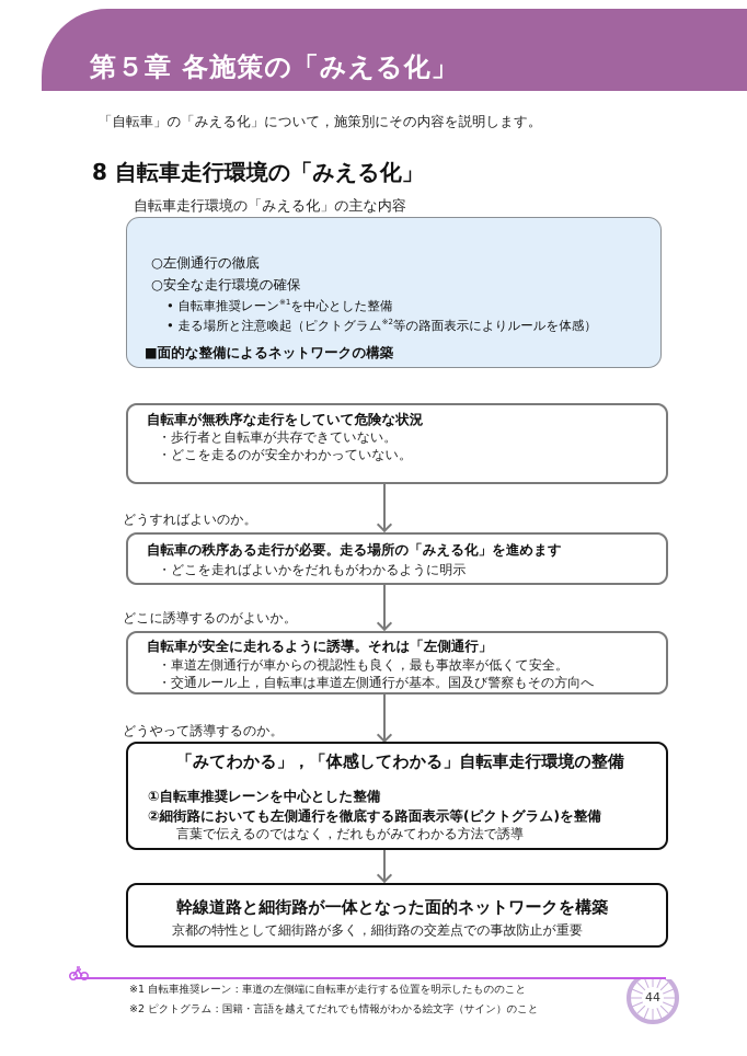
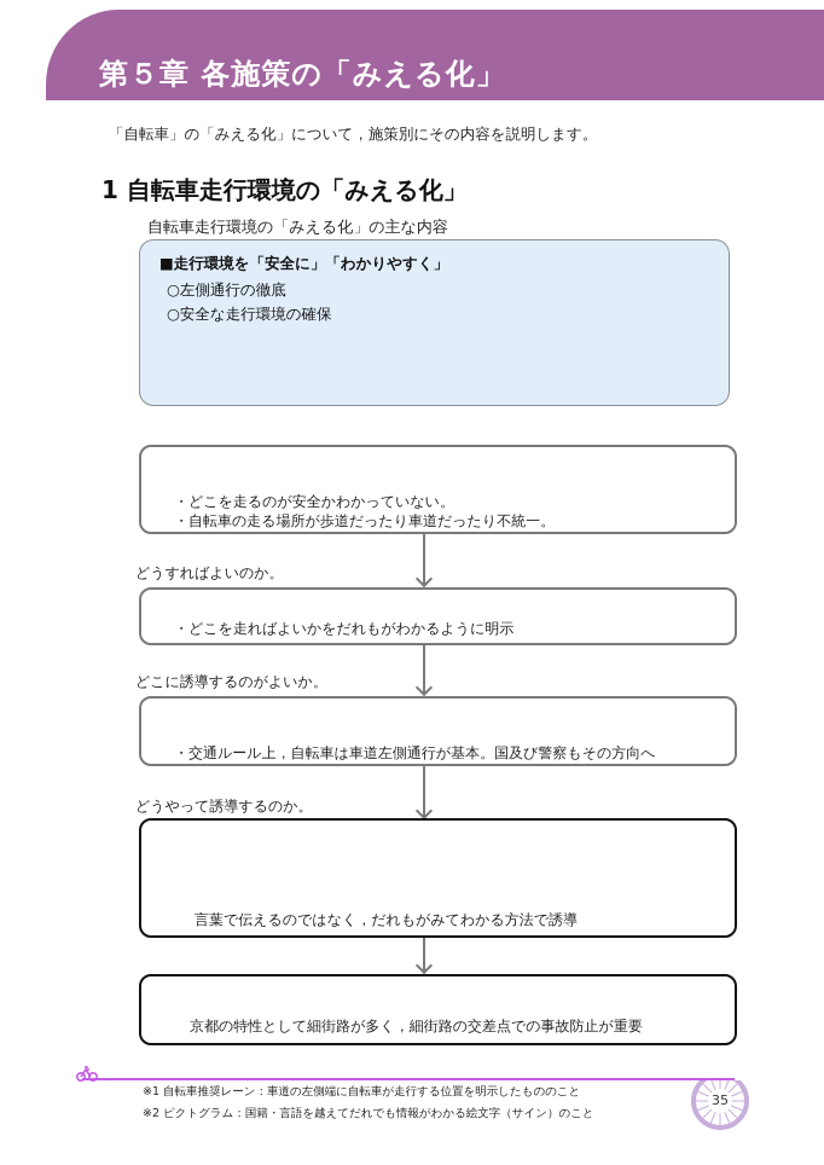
  第５章 各施策の「みえる化」
  「自転車」の「みえる化」について，施策別にその内容を説明します。
- 8 自転車走行環境の「みえる化」
+ 1 自転車走行環境の「みえる化」
  自転車走行環境の「みえる化」の主な内容
+ ■走行環境を「安全に」「わかりやすく」
  ○左側通行の徹底
  ○安全な走行環境の確保
- • 自転車推奨レーン※1を中心とした整備
- • 走る場所と注意喚起（ピクトグラム※2等の路面表示によりルールを体感）
- ■面的な整備によるネットワークの構築
- 自転車が無秩序な走行をしていて危険な状況
- ・歩行者と自転車が共存できていない。
  ・どこを走るのが安全かわかっていない。
+ ・自転車の走る場所が歩道だったり車道だったり不統一。
  どうすればよいのか。
- 自転車の秩序ある走行が必要。走る場所の「みえる化」を進めます
  ・どこを走ればよいかをだれもがわかるように明示
  どこに誘導するのがよいか。
- 自転車が安全に走れるように誘導。それは「左側通行」
- ・車道左側通行が車からの視認性も良く，最も事故率が低くて安全。
  ・交通ルール上，自転車は車道左側通行が基本。国及び警察もその方向へ
  どうやって誘導するのか。
- 「みてわかる」，「体感してわかる」自転車走行環境の整備
- ①自転車推奨レーンを中心とした整備
- ②細街路においても左側通行を徹底する路面表示等(ピクトグラム)を整備
  言葉で伝えるのではなく，だれもがみてわかる方法で誘導
- 幹線道路と細街路が一体となった面的ネットワークを構築
  京都の特性として細街路が多く，細街路の交差点での事故防止が重要
  ※1 自転車推奨レーン：車道の左側端に自転車が走行する位置を明示したもののこと
  ※2 ピクトグラム：国籍・言語を越えてだれでも情報がわかる絵文字（サイン）のこと
- 44
+ 35
